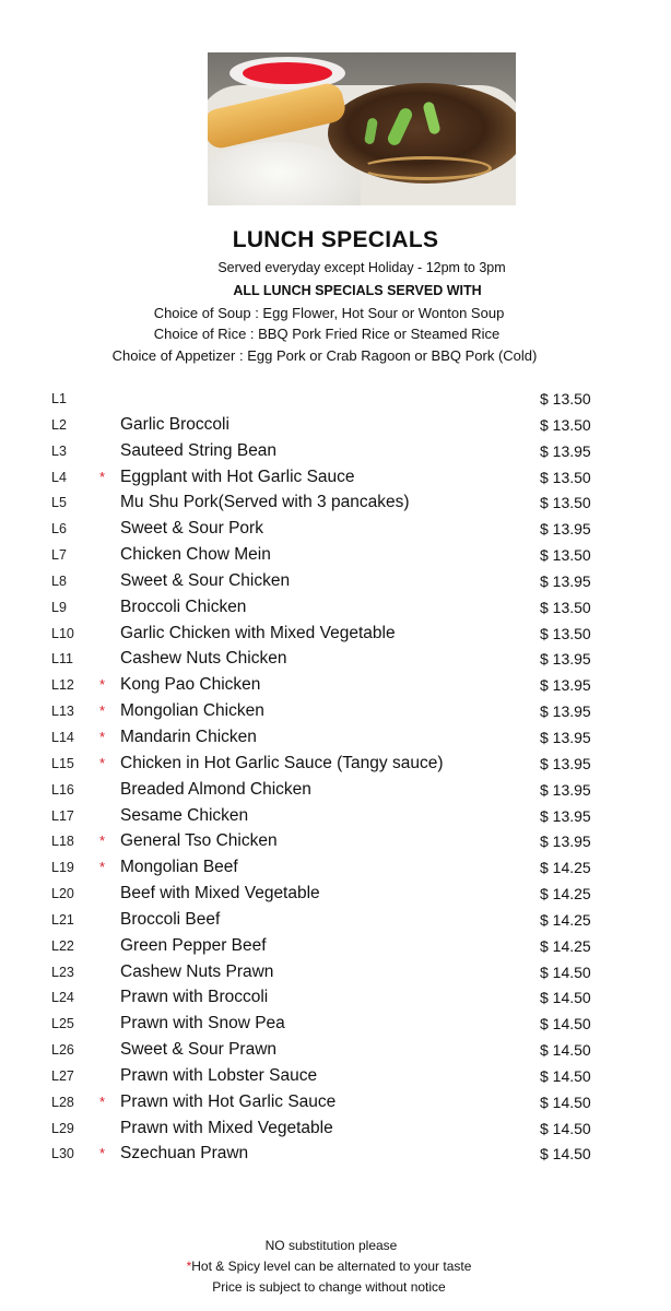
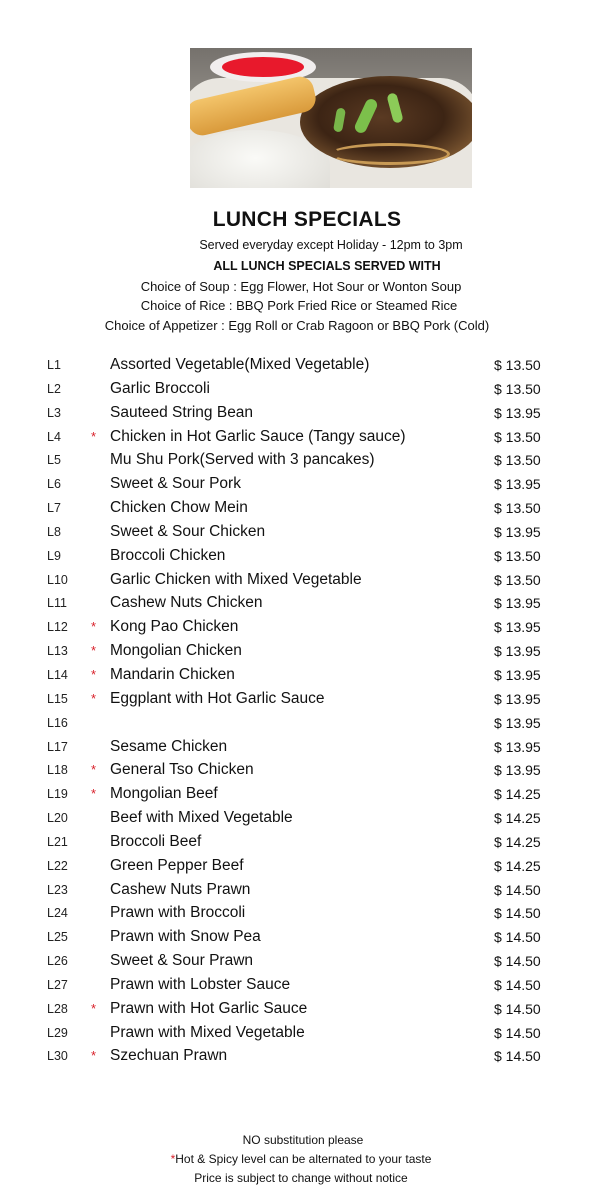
  LUNCH SPECIALS
  Served everyday except Holiday - 12pm to 3pm
  ALL LUNCH SPECIALS SERVED WITH
  Choice of Soup : Egg Flower, Hot Sour or Wonton Soup
  Choice of Rice : BBQ Pork Fried Rice or Steamed Rice
- Choice of Appetizer : Egg Pork or Crab Ragoon or BBQ Pork (Cold)
+ Choice of Appetizer : Egg Roll or Crab Ragoon or BBQ Pork (Cold)
  L1
+ Assorted Vegetable(Mixed Vegetable)
  $ 13.50
  L2
  Garlic Broccoli
  $ 13.50
  L3
  Sauteed String Bean
  $ 13.95
  L4
  *
- Eggplant with Hot Garlic Sauce
+ Chicken in Hot Garlic Sauce (Tangy sauce)
  $ 13.50
  L5
  Mu Shu Pork(Served with 3 pancakes)
  $ 13.50
  L6
  Sweet & Sour Pork
  $ 13.95
  L7
  Chicken Chow Mein
  $ 13.50
  L8
  Sweet & Sour Chicken
  $ 13.95
  L9
  Broccoli Chicken
  $ 13.50
  L10
  Garlic Chicken with Mixed Vegetable
  $ 13.50
  L11
  Cashew Nuts Chicken
  $ 13.95
  L12
  *
  Kong Pao Chicken
  $ 13.95
  L13
  *
  Mongolian Chicken
  $ 13.95
  L14
  *
  Mandarin Chicken
  $ 13.95
  L15
  *
- Chicken in Hot Garlic Sauce (Tangy sauce)
+ Eggplant with Hot Garlic Sauce
  $ 13.95
  L16
- Breaded Almond Chicken
  $ 13.95
  L17
  Sesame Chicken
  $ 13.95
  L18
  *
  General Tso Chicken
  $ 13.95
  L19
  *
  Mongolian Beef
  $ 14.25
  L20
  Beef with Mixed Vegetable
  $ 14.25
  L21
  Broccoli Beef
  $ 14.25
  L22
  Green Pepper Beef
  $ 14.25
  L23
  Cashew Nuts Prawn
  $ 14.50
  L24
  Prawn with Broccoli
  $ 14.50
  L25
  Prawn with Snow Pea
  $ 14.50
  L26
  Sweet & Sour Prawn
  $ 14.50
  L27
  Prawn with Lobster Sauce
  $ 14.50
  L28
  *
  Prawn with Hot Garlic Sauce
  $ 14.50
  L29
  Prawn with Mixed Vegetable
  $ 14.50
  L30
  *
  Szechuan Prawn
  $ 14.50
  NO substitution please
  *Hot & Spicy level can be alternated to your taste
  Price is subject to change without notice
